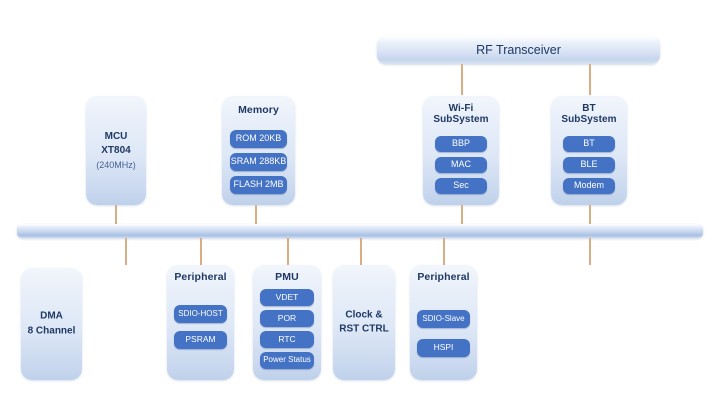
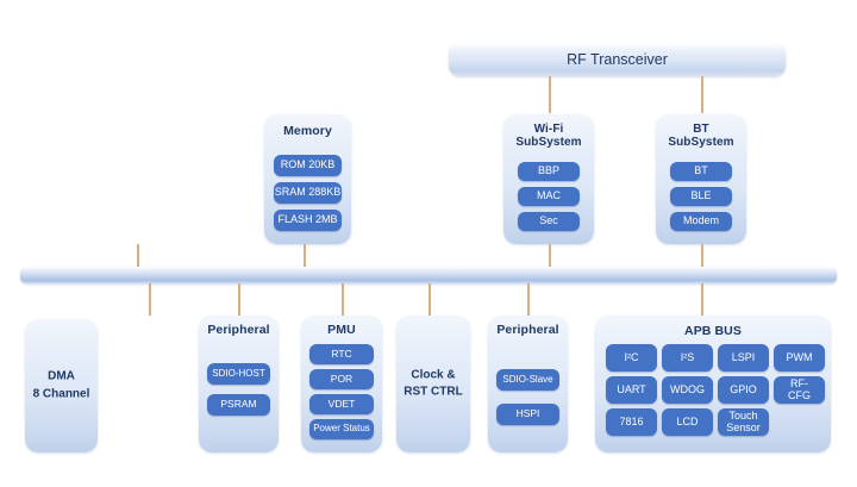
  RF Transceiver
- MCU
- XT804
- (240MHz)
  Memory
  ROM 20KB
  SRAM 288KB
  FLASH 2MB
  Wi-Fi
  SubSystem
  BBP
  MAC
  Sec
  BT
  SubSystem
  BT
  BLE
  Modem
  DMA
  8 Channel
  Peripheral
  SDIO-HOST
  PSRAM
  PMU
- VDET
+ RTC
  POR
- RTC
+ VDET
  Power Status
  Clock &
  RST CTRL
  Peripheral
  SDIO-Slave
  HSPI
+ APB BUS
+ I²C
+ I²S
+ LSPI
+ PWM
+ UART
+ WDOG
+ GPIO
+ RF-
+ CFG
+ 7816
+ LCD
+ Touch
+ Sensor
